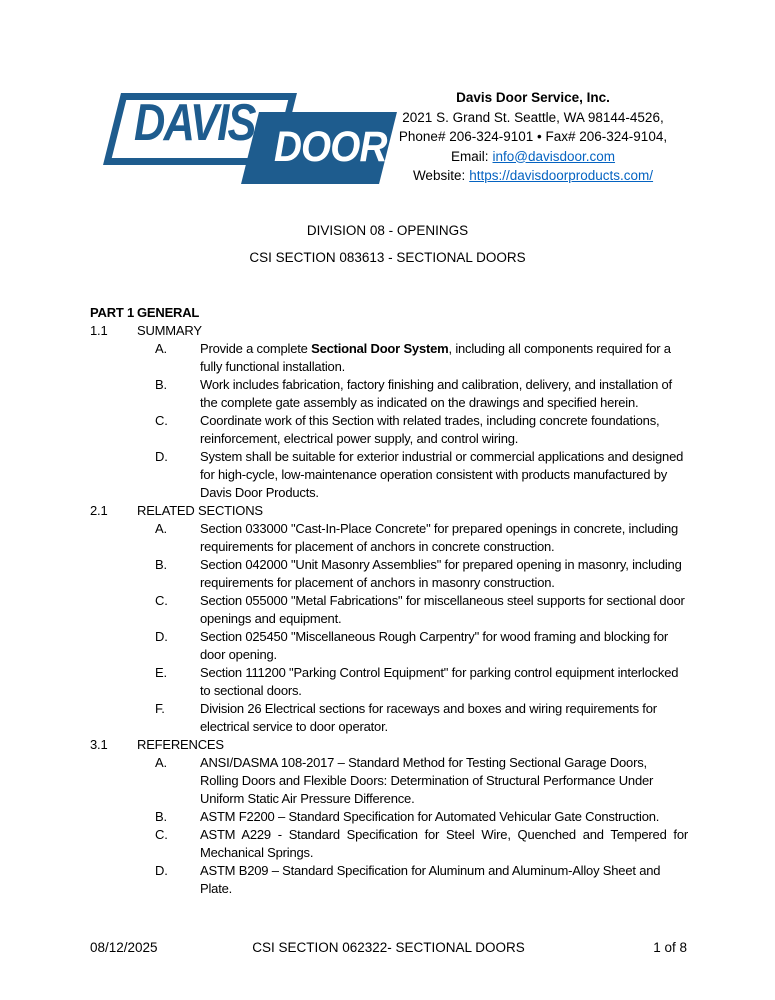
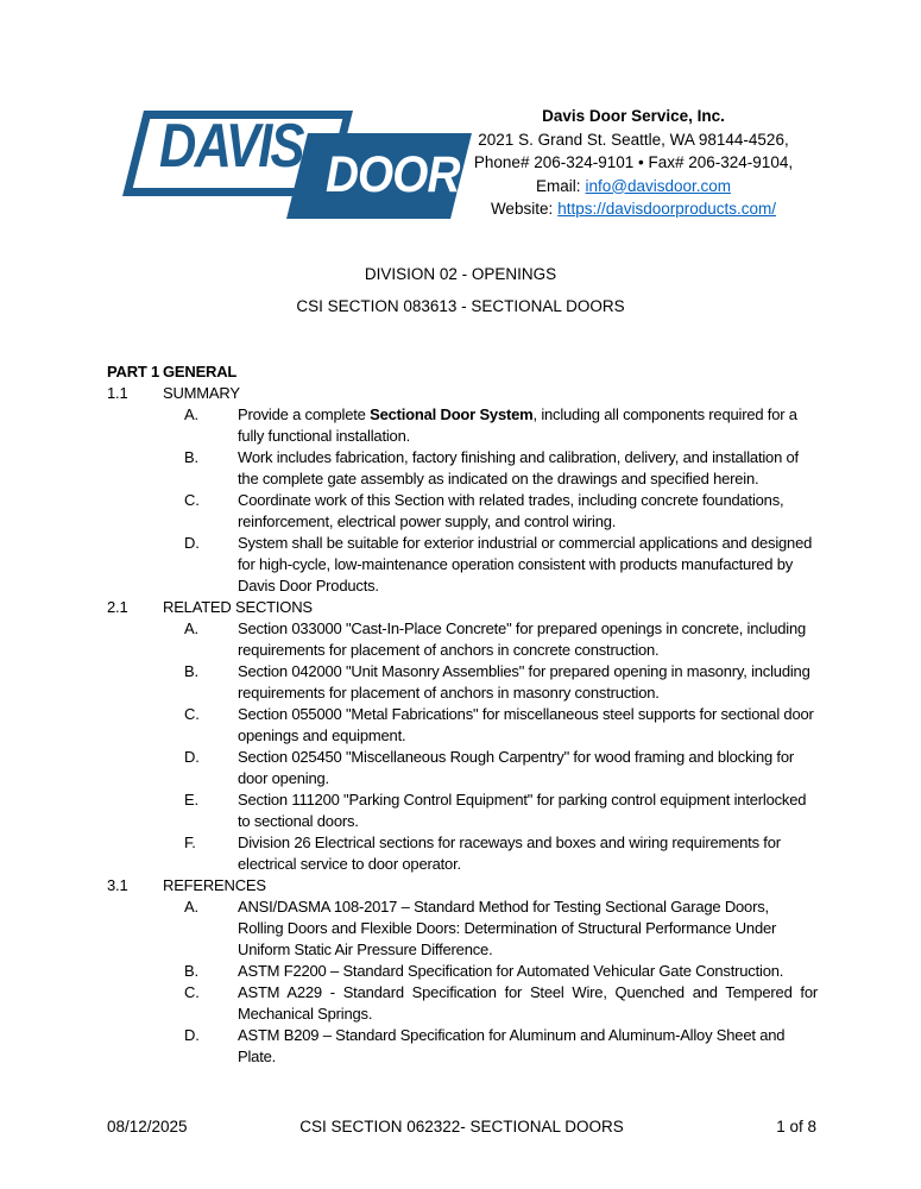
  DAVIS
  DOOR
  Davis Door Service, Inc.
  2021 S. Grand St. Seattle, WA 98144-4526,
  Phone# 206-324-9101 • Fax# 206-324-9104,
  Email: info@davisdoor.com
  Website: https://davisdoorproducts.com/
- DIVISION 08 - OPENINGS
+ DIVISION 02 - OPENINGS
  CSI SECTION 083613 - SECTIONAL DOORS
  PART 1 GENERAL
  1.1 SUMMARY
  A.
  Provide a complete Sectional Door System, including all components required for a fully functional installation.
  B.
  Work includes fabrication, factory finishing and calibration, delivery, and installation of the complete gate assembly as indicated on the drawings and specified herein.
  C.
  Coordinate work of this Section with related trades, including concrete foundations, reinforcement, electrical power supply, and control wiring.
  D.
  System shall be suitable for exterior industrial or commercial applications and designed for high-cycle, low-maintenance operation consistent with products manufactured by Davis Door Products.
  2.1 RELATED SECTIONS
  A.
  Section 033000 "Cast-In-Place Concrete" for prepared openings in concrete, including requirements for placement of anchors in concrete construction.
  B.
  Section 042000 "Unit Masonry Assemblies" for prepared opening in masonry, including requirements for placement of anchors in masonry construction.
  C.
  Section 055000 "Metal Fabrications" for miscellaneous steel supports for sectional door openings and equipment.
  D.
  Section 025450 "Miscellaneous Rough Carpentry" for wood framing and blocking for door opening.
  E.
  Section 111200 "Parking Control Equipment" for parking control equipment interlocked to sectional doors.
  F.
  Division 26 Electrical sections for raceways and boxes and wiring requirements for electrical service to door operator.
  3.1 REFERENCES
  A.
  ANSI/DASMA 108-2017 – Standard Method for Testing Sectional Garage Doors, Rolling Doors and Flexible Doors: Determination of Structural Performance Under Uniform Static Air Pressure Difference.
  B.
  ASTM F2200 – Standard Specification for Automated Vehicular Gate Construction.
  C.
  ASTM A229 - Standard Specification for Steel Wire, Quenched and Tempered for Mechanical Springs.
  D.
  ASTM B209 – Standard Specification for Aluminum and Aluminum-Alloy Sheet and Plate.
  08/12/2025
  CSI SECTION 062322- SECTIONAL DOORS
  1 of 8
